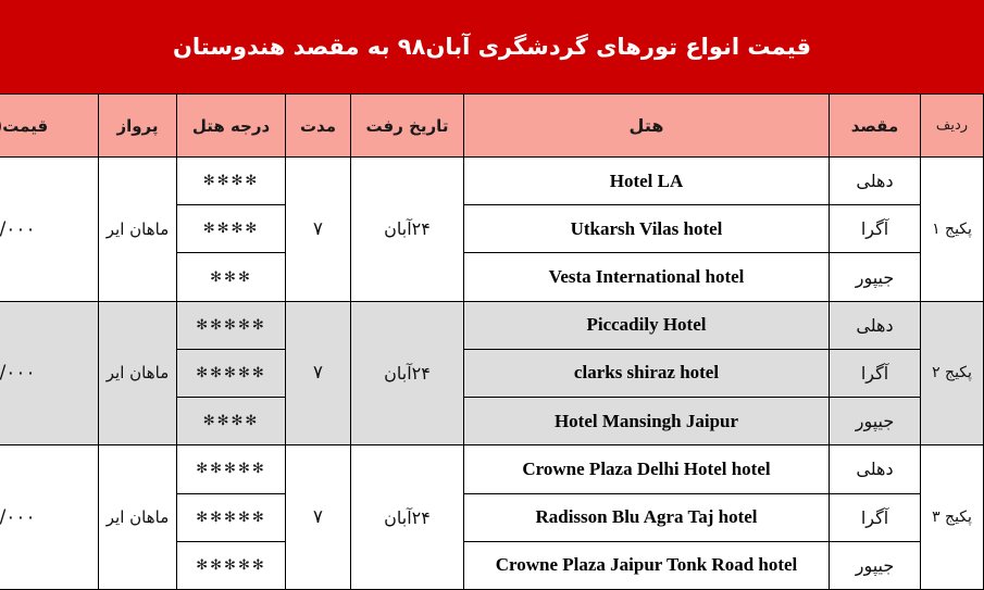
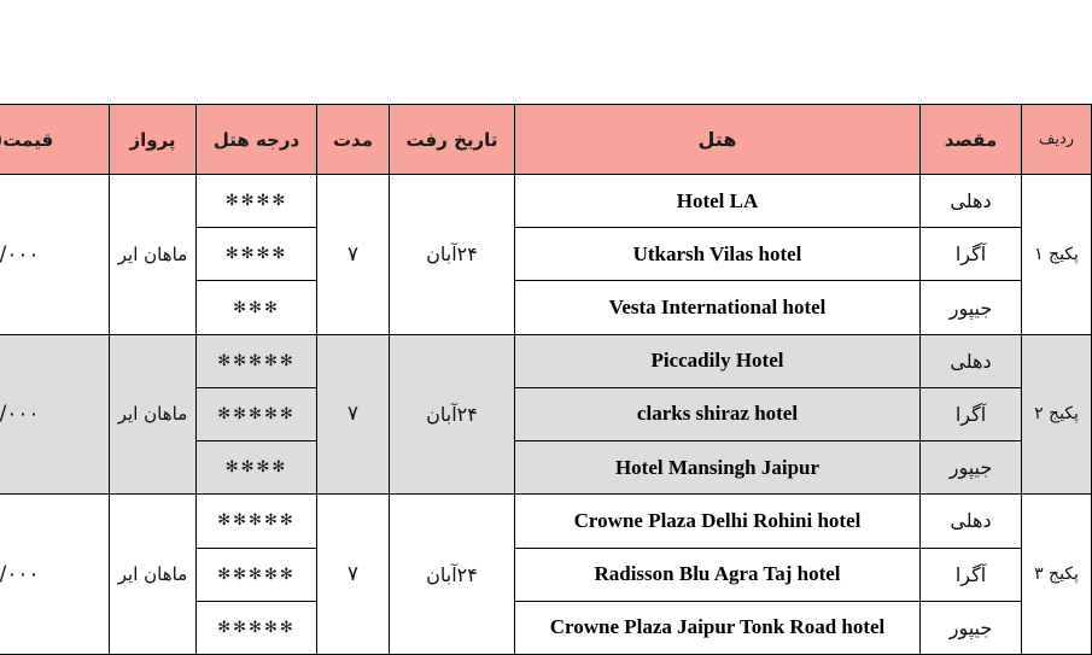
- قیمت انواع تورهای گردشگری آبان۹۸ به مقصد هندوستان
  ردیف	مقصد	هتل	تاریخ رفت	مدت	درجه هتل	پرواز	قیمت
  پکیج ۱	دهلی	Hotel LA	۲۴آبان	۷	✻✻✻✻	ماهان ایر	/۰۰۰
  آگرا	Utkarsh Vilas hotel	✻✻✻✻
  جیپور	Vesta International hotel	✻✻✻
  پکیج ۲	دهلی	Piccadily Hotel	۲۴آبان	۷	✻✻✻✻✻	ماهان ایر	/۰۰۰
  آگرا	clarks shiraz hotel	✻✻✻✻✻
  جیپور	Hotel Mansingh Jaipur	✻✻✻✻
- پکیج ۳	دهلی	Crowne Plaza Delhi Hotel hotel	۲۴آبان	۷	✻✻✻✻✻	ماهان ایر	/۰۰۰
+ پکیج ۳	دهلی	Crowne Plaza Delhi Rohini hotel	۲۴آبان	۷	✻✻✻✻✻	ماهان ایر	/۰۰۰
  آگرا	Radisson Blu Agra Taj hotel	✻✻✻✻✻
  جیپور	Crowne Plaza Jaipur Tonk Road hotel	✻✻✻✻✻
